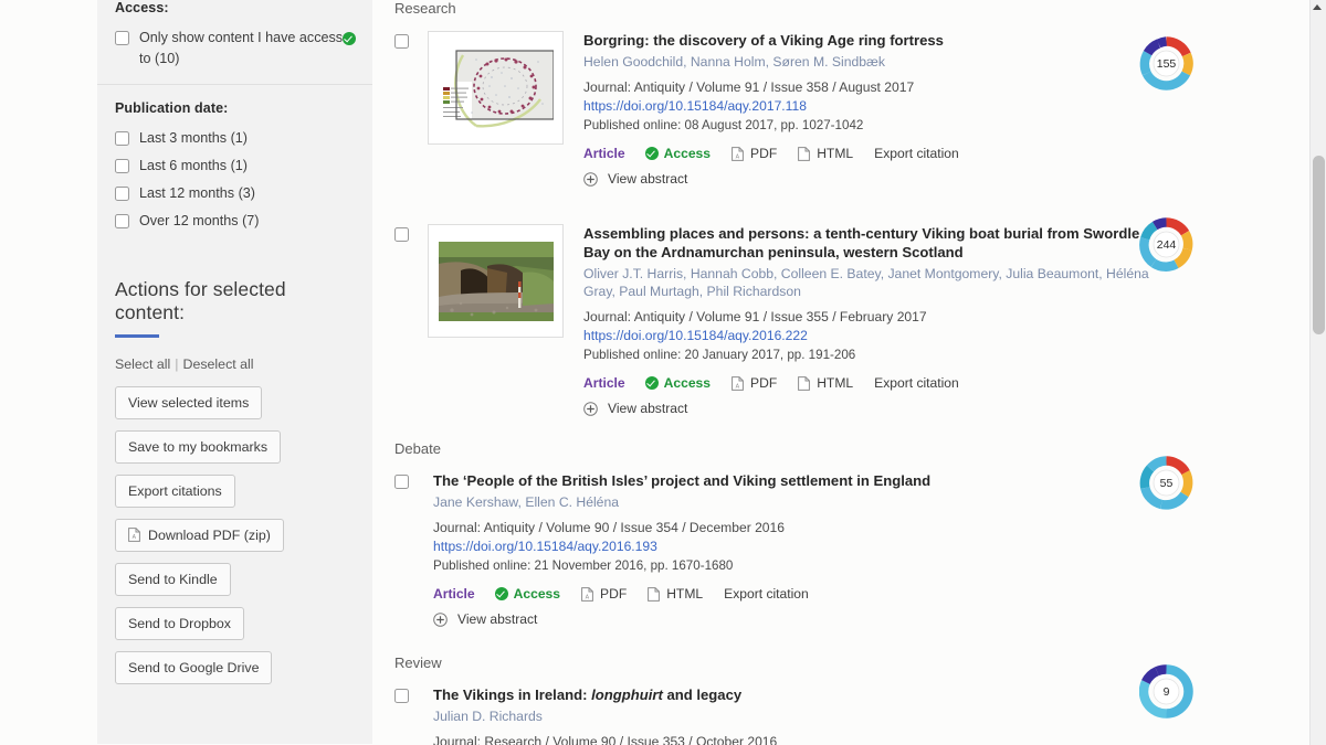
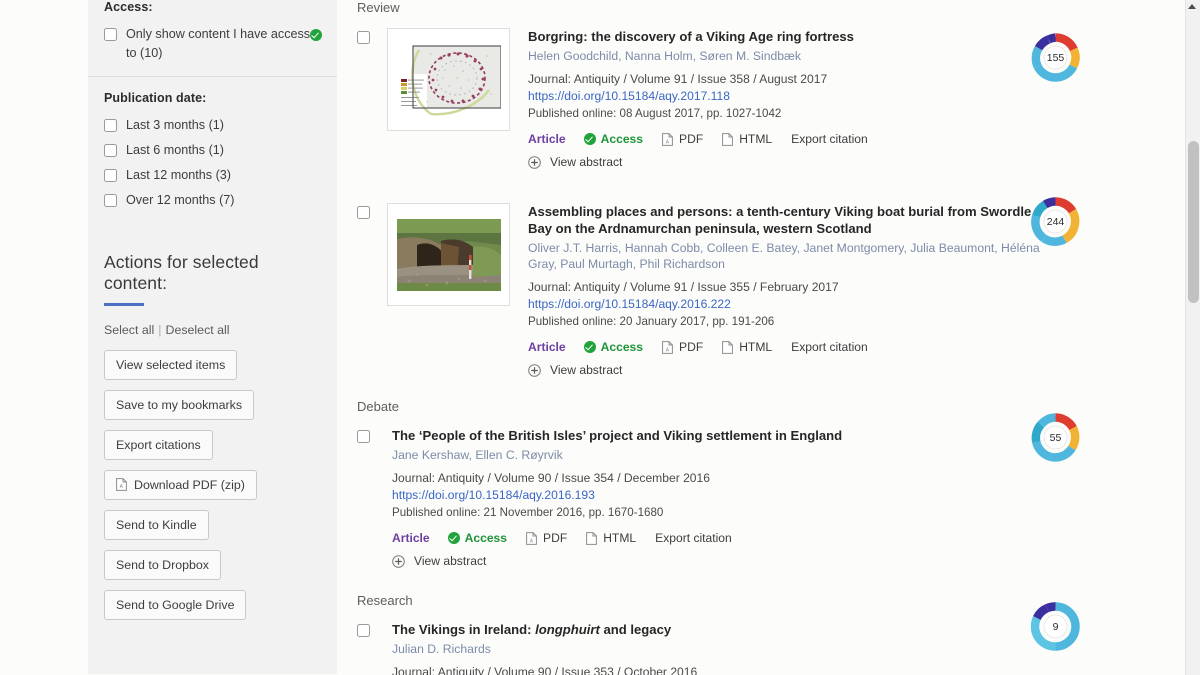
  Access:
  Only show content I have access to (10)
  Publication date:
  Last 3 months (1)
  Last 6 months (1)
  Last 12 months (3)
  Over 12 months (7)
  Actions for selected content:
  Select all | Deselect all
  View selected items
  Save to my bookmarks
  Export citations
  Download PDF (zip)
  Send to Kindle
  Send to Dropbox
  Send to Google Drive
- Research
+ Review
  Borgring: the discovery of a Viking Age ring fortress
  Helen Goodchild, Nanna Holm, Søren M. Sindbæk
  Journal: Antiquity / Volume 91 / Issue 358 / August 2017
  https://doi.org/10.15184/aqy.2017.118
  Published online: 08 August 2017, pp. 1027-1042
  Article
  Access
  PDF
  HTML
  Export citation
  View abstract
  Assembling places and persons: a tenth-century Viking boat burial from Swordle Bay on the Ardnamurchan peninsula, western Scotland
  Oliver J.T. Harris, Hannah Cobb, Colleen E. Batey, Janet Montgomery, Julia Beaumont, Héléna Gray, Paul Murtagh, Phil Richardson
  Journal: Antiquity / Volume 91 / Issue 355 / February 2017
  https://doi.org/10.15184/aqy.2016.222
  Published online: 20 January 2017, pp. 191-206
  Article
  Access
  PDF
  HTML
  Export citation
  View abstract
  Debate
  The ‘People of the British Isles’ project and Viking settlement in England
- Jane Kershaw, Ellen C. Héléna
+ Jane Kershaw, Ellen C. Røyrvik
  Journal: Antiquity / Volume 90 / Issue 354 / December 2016
  https://doi.org/10.15184/aqy.2016.193
  Published online: 21 November 2016, pp. 1670-1680
  Article
  Access
  PDF
  HTML
  Export citation
  View abstract
- Review
+ Research
  The Vikings in Ireland: longphuirt and legacy
  Julian D. Richards
- Journal: Research / Volume 90 / Issue 353 / October 2016
+ Journal: Antiquity / Volume 90 / Issue 353 / October 2016
  155
  244
  55
  9
